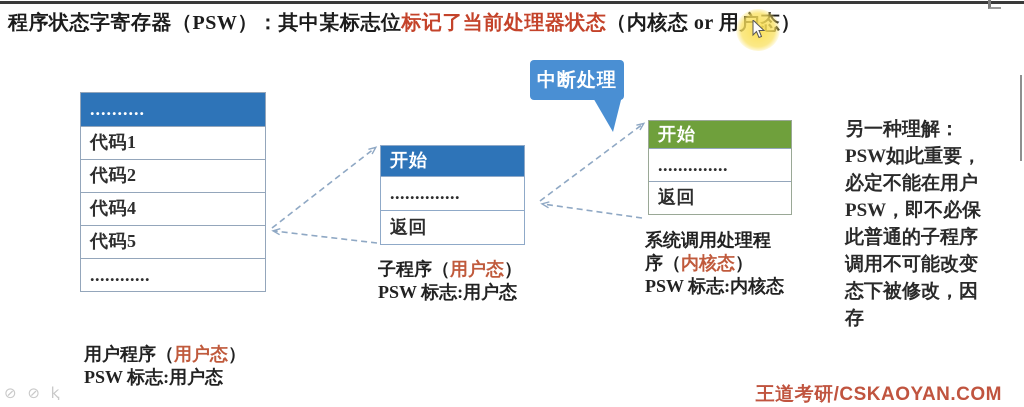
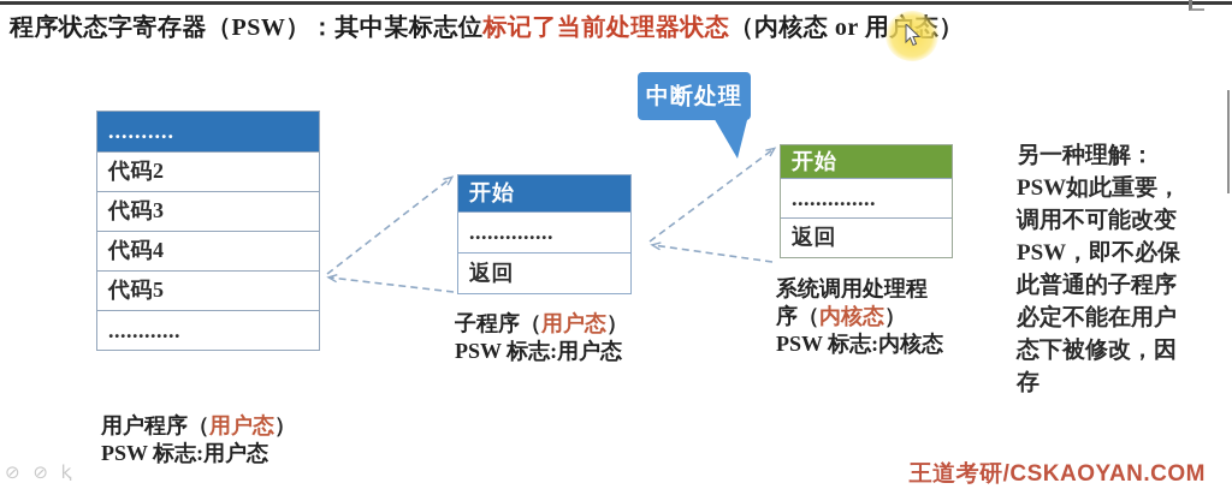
  程序状态字寄存器（PSW）：其中某标志位标记了当前处理器状态（内核态 or 用）
  ..........
- 代码1
  代码2
+ 代码3
  代码4
  代码5
  ............
  用户程序（用户态）
  PSW 标志:用户态
  开始
  ..............
  返回
  子程序（用户态）
  PSW 标志:用户态
  中断处理
  开始
  ..............
  返回
  系统调用处理程序（内核态）
  PSW 标志:内核态
  另一种理解：
  PSW如此重要，
- 必定不能在用户
+ 调用不可能改变
  PSW，即不必保
  此普通的子程序
- 调用不可能改变
+ 必定不能在用户
  态下被修改，因
  存
  王道考研/CSKAOYAN.COM
  ⊘ ⊘ ⱪ
